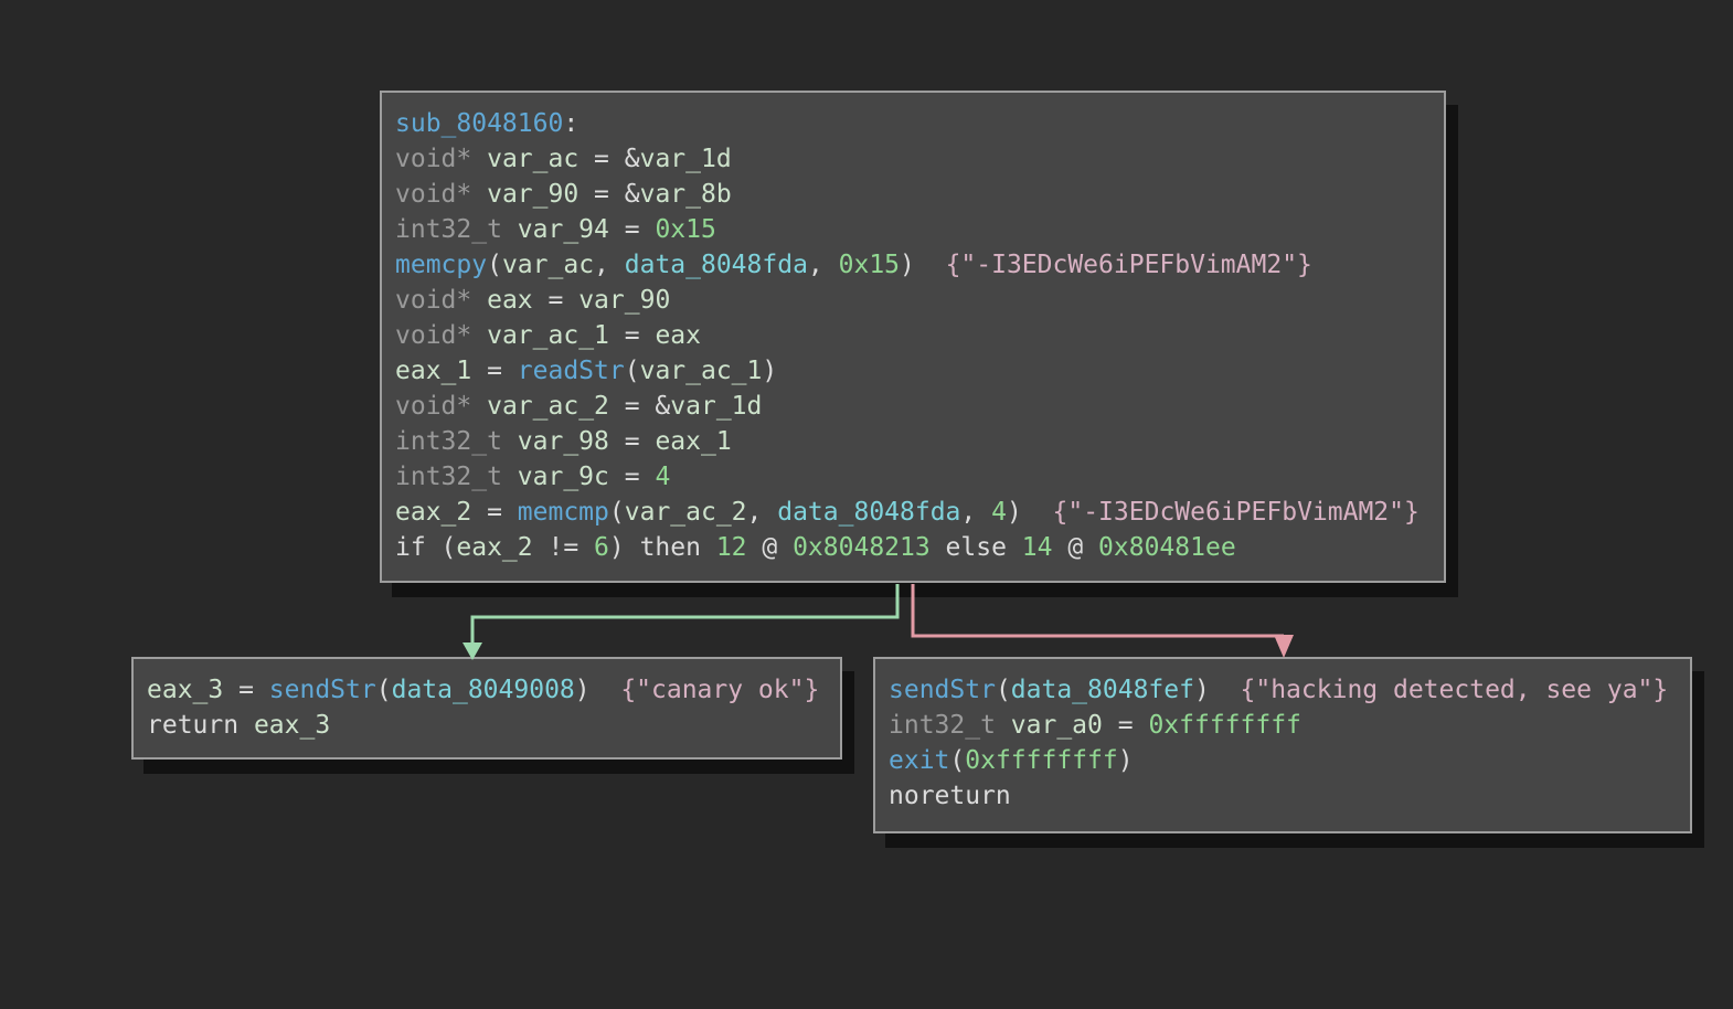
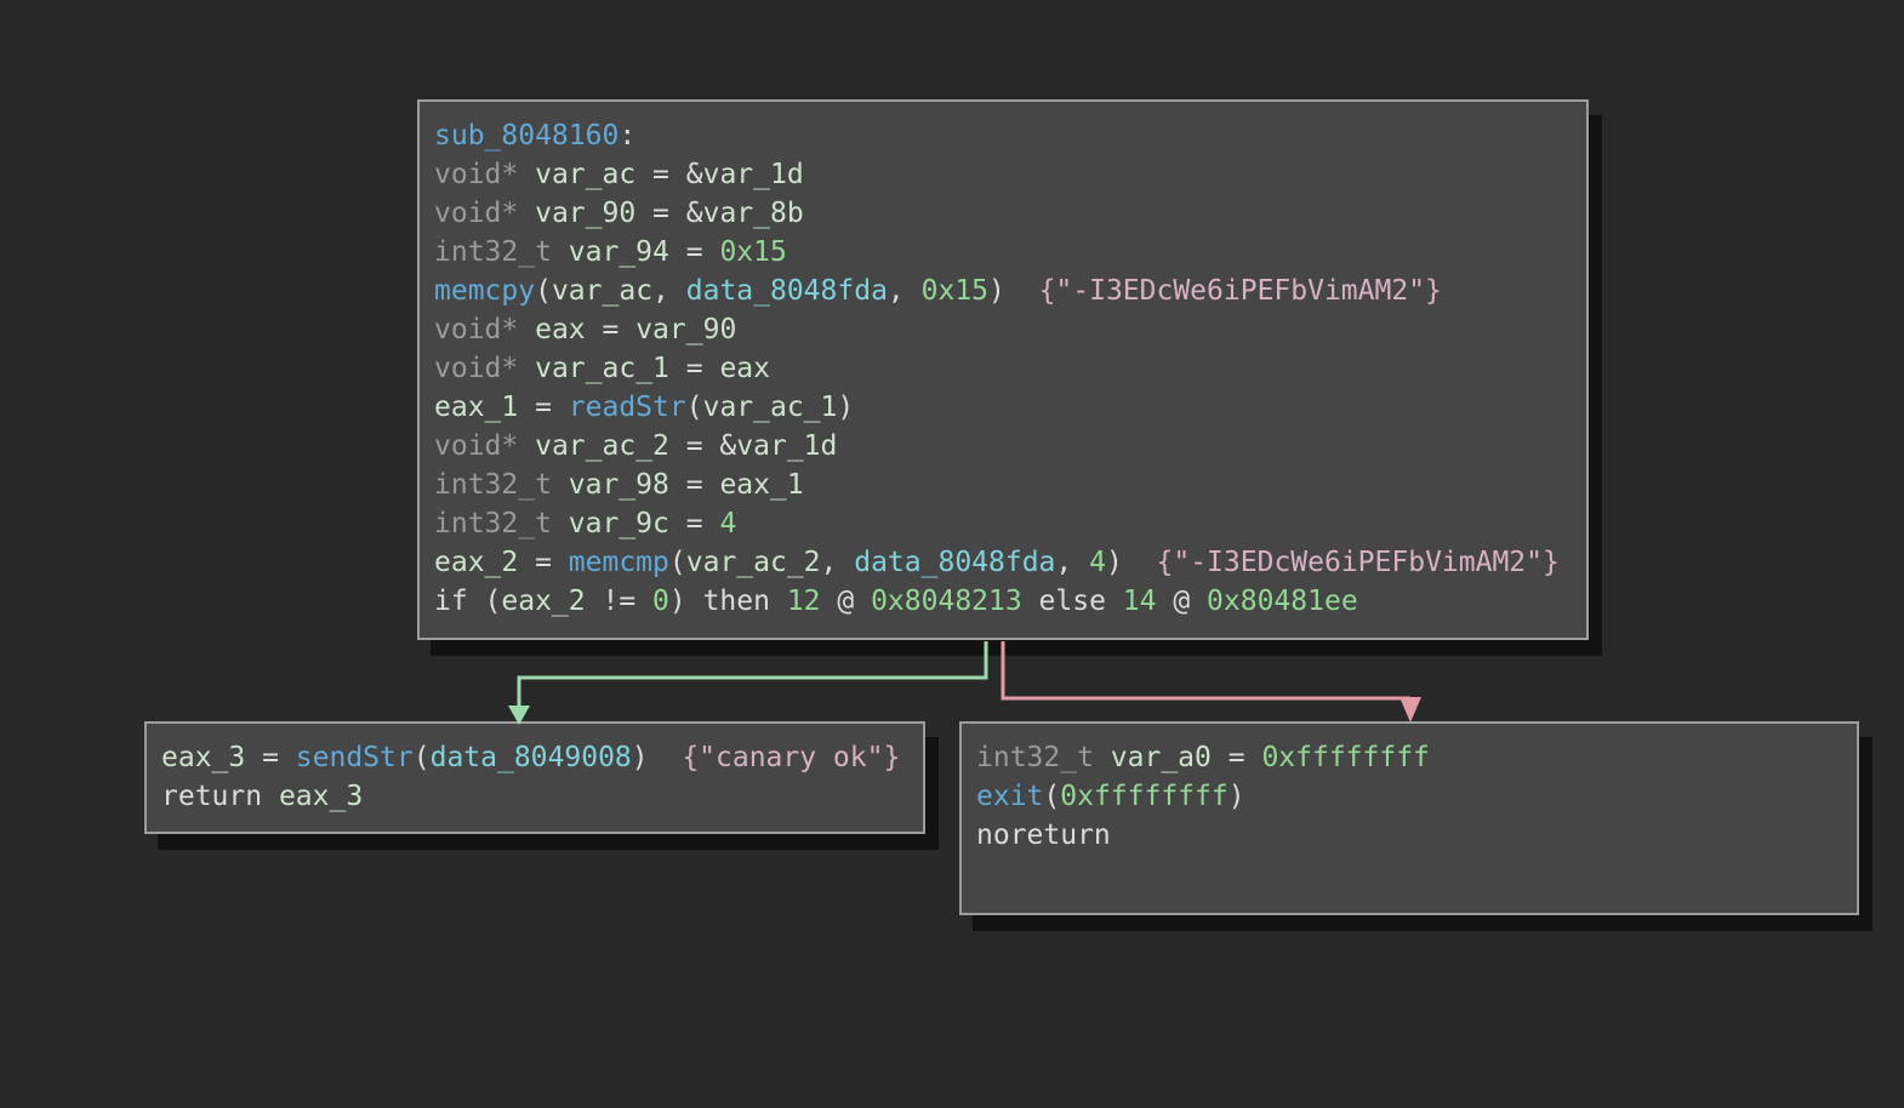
  sub_8048160:
  void* var_ac = &var_1d
  void* var_90 = &var_8b
  int32_t var_94 = 0x15
  memcpy(var_ac, data_8048fda, 0x15) {"-I3EDcWe6iPEFbVimAM2"}
  void* eax = var_90
  void* var_ac_1 = eax
  eax_1 = readStr(var_ac_1)
  void* var_ac_2 = &var_1d
  int32_t var_98 = eax_1
  int32_t var_9c = 4
  eax_2 = memcmp(var_ac_2, data_8048fda, 4) {"-I3EDcWe6iPEFbVimAM2"}
- if (eax_2 != 6) then 12 @ 0x8048213 else 14 @ 0x80481ee
+ if (eax_2 != 0) then 12 @ 0x8048213 else 14 @ 0x80481ee
  eax_3 = sendStr(data_8049008) {"canary ok"}
  return eax_3
- sendStr(data_8048fef) {"hacking detected, see ya"}
  int32_t var_a0 = 0xffffffff
  exit(0xffffffff)
  noreturn
